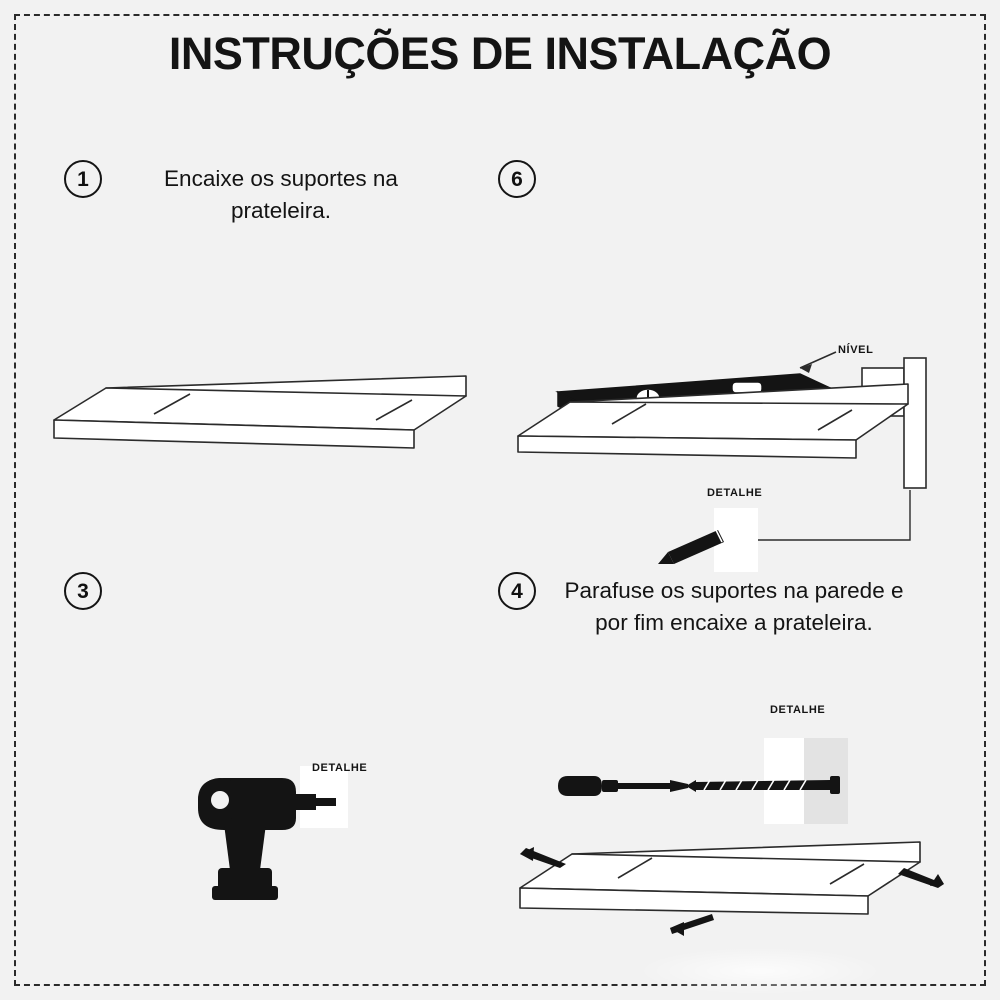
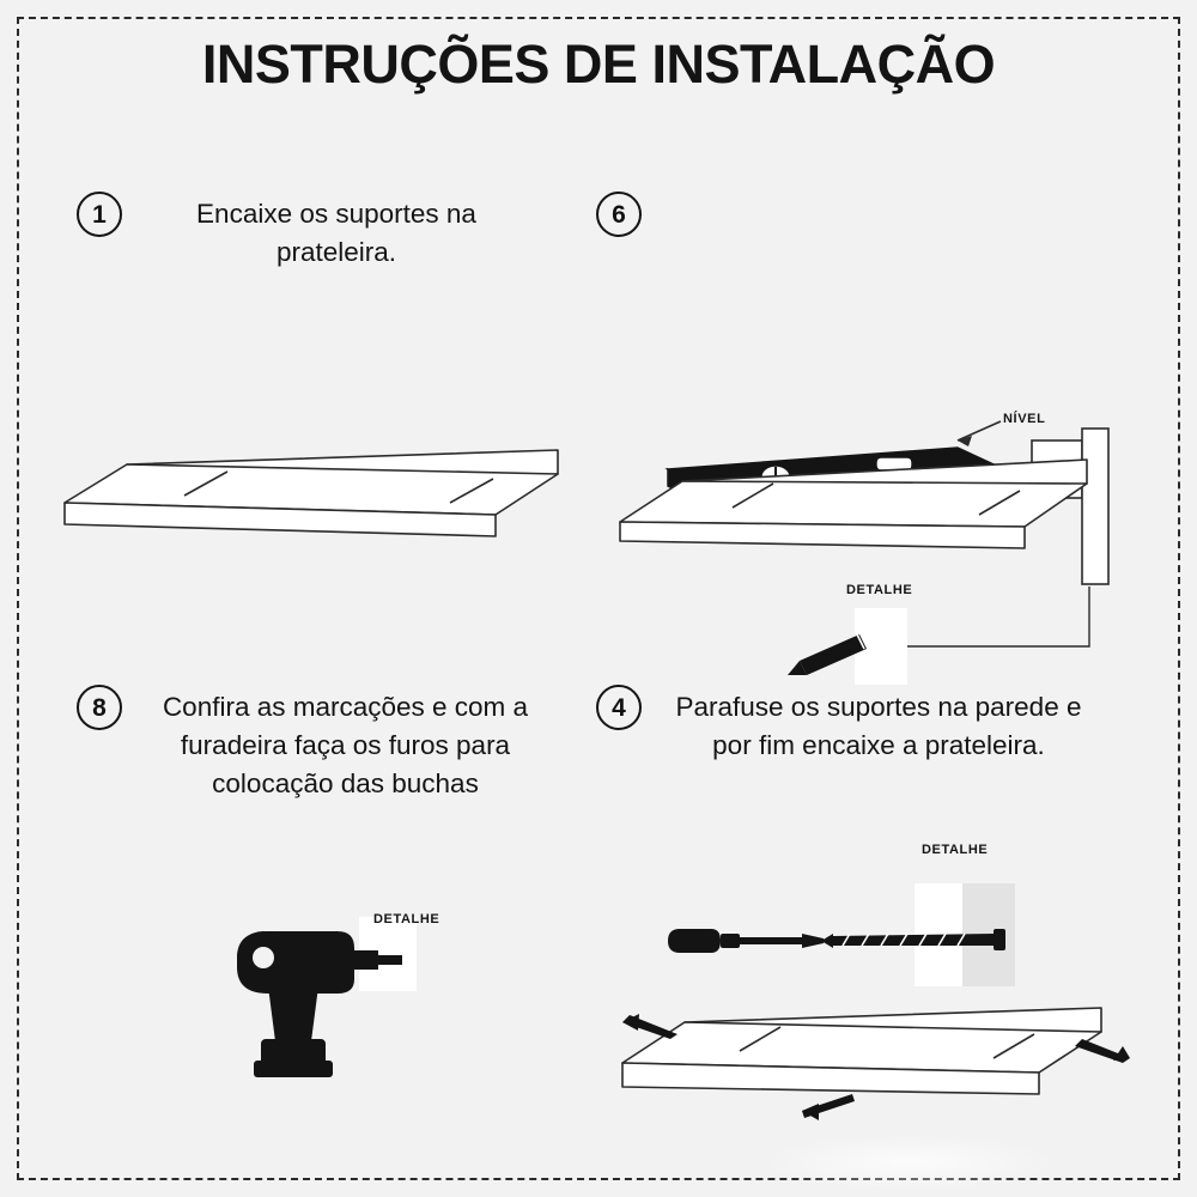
  INSTRUÇÕES DE INSTALAÇÃO
  1
  Encaixe os suportes na prateleira.
  6
  NÍVEL
  DETALHE
- 3
+ 8
+ Confira as marcações e com a furadeira faça os furos para colocação das buchas
  DETALHE
  4
  Parafuse os suportes na parede e por fim encaixe a prateleira.
  DETALHE
